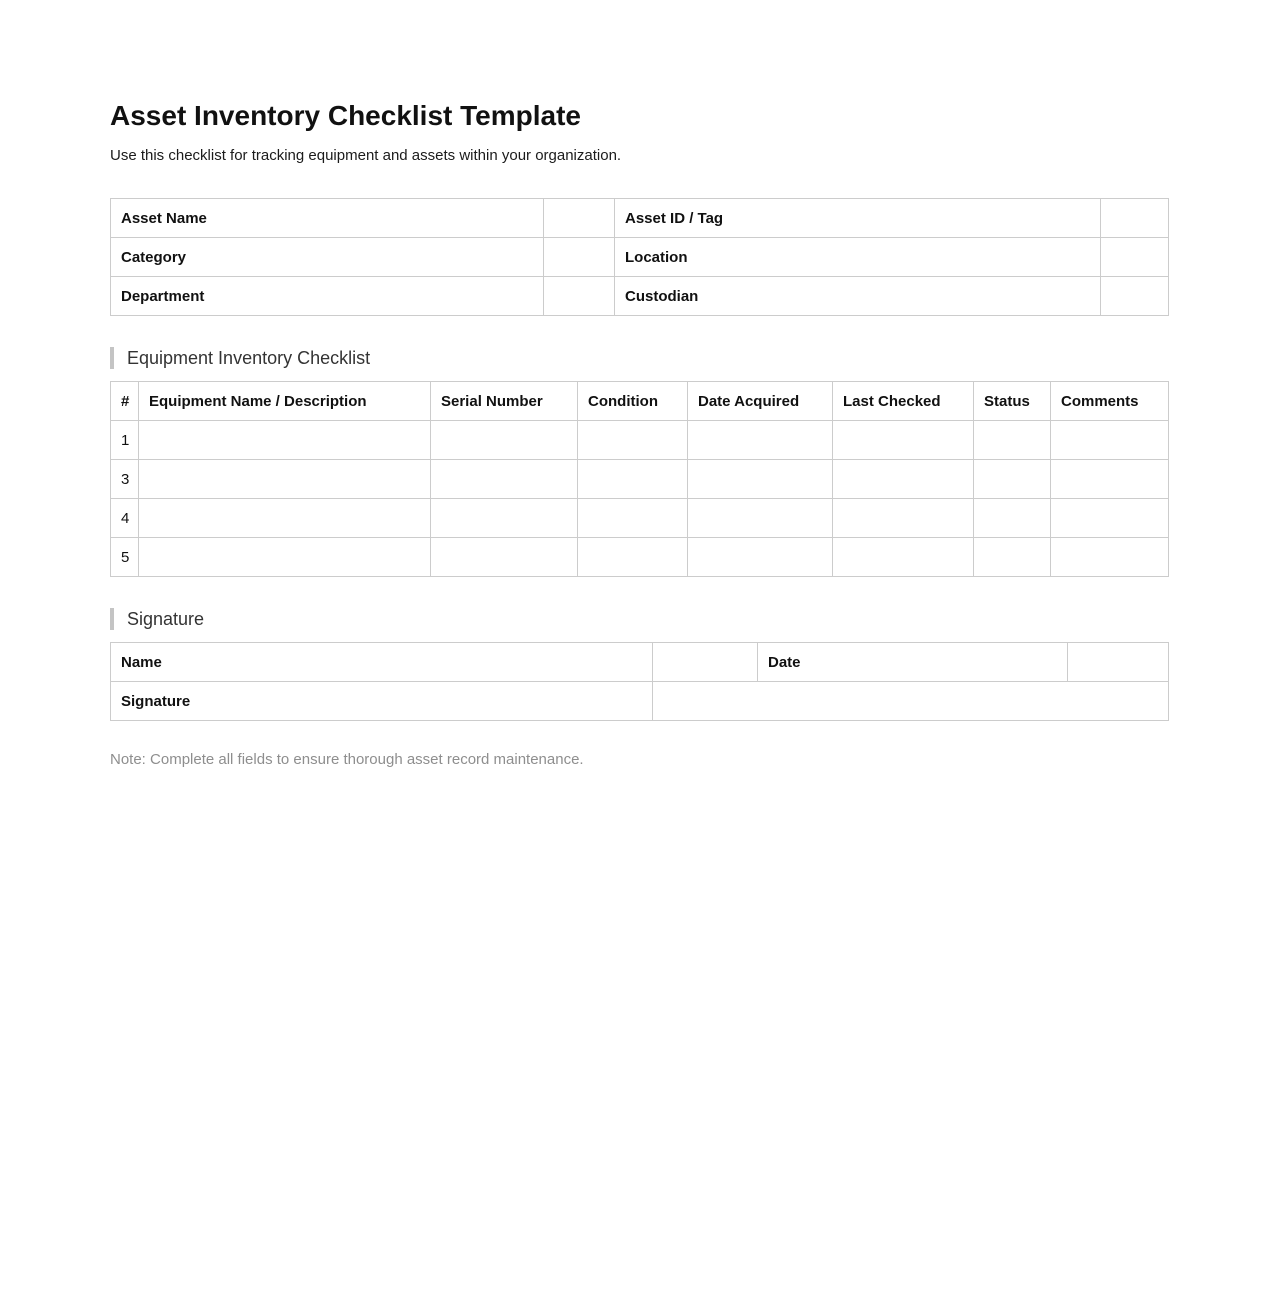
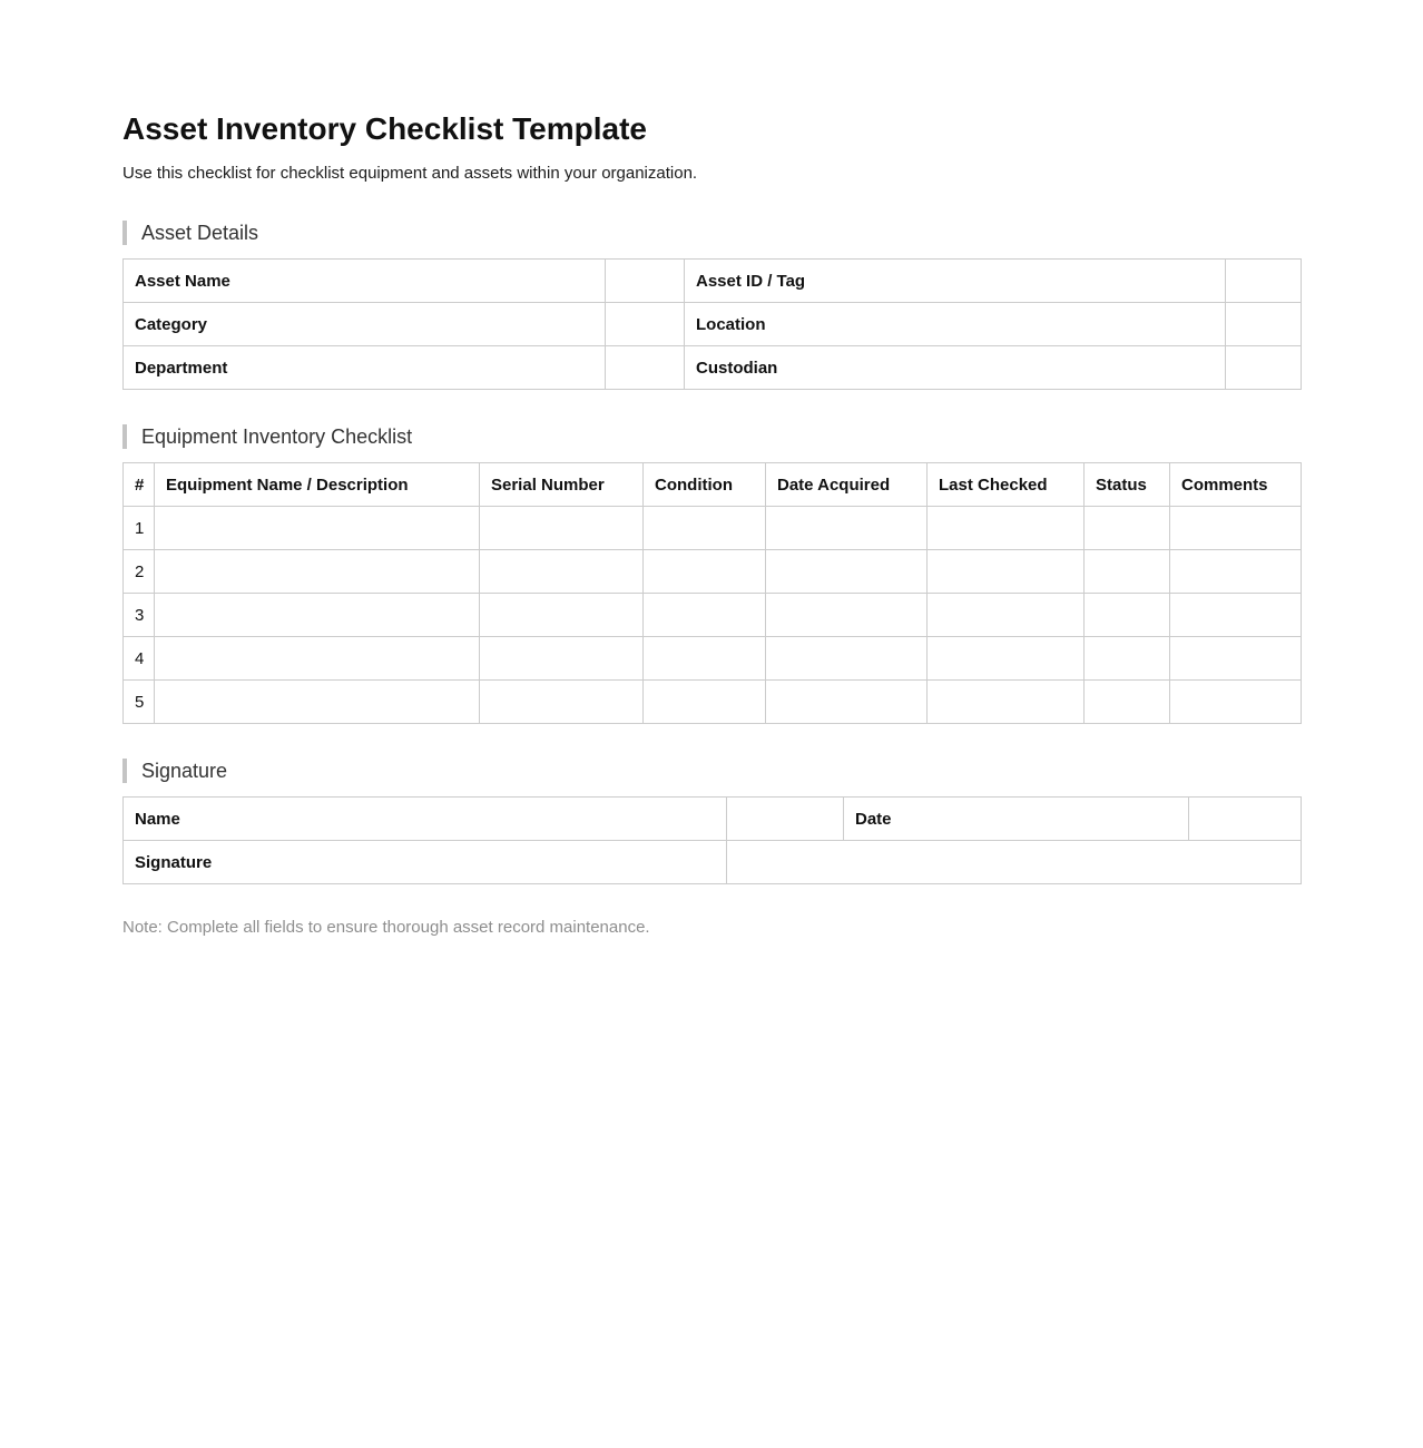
  Asset Inventory Checklist Template
- Use this checklist for tracking equipment and assets within your organization.
+ Use this checklist for checklist equipment and assets within your organization.
+ Asset Details
  Asset Name		Asset ID / Tag
  Category		Location
  Department		Custodian
  Equipment Inventory Checklist
  #	Equipment Name / Description	Serial Number	Condition	Date Acquired	Last Checked	Status	Comments
  1
+ 2
  3
  4
  5
  Signature
  Name		Date
  Signature
  Note: Complete all fields to ensure thorough asset record maintenance.
